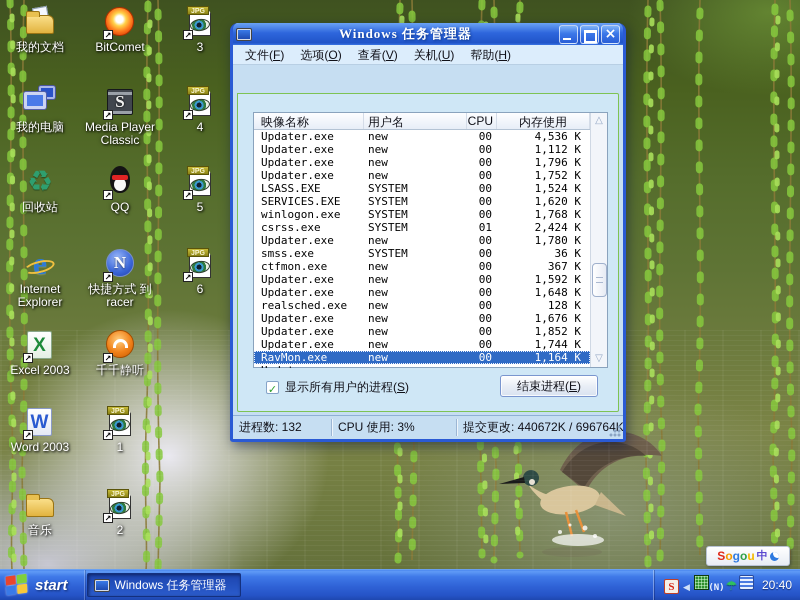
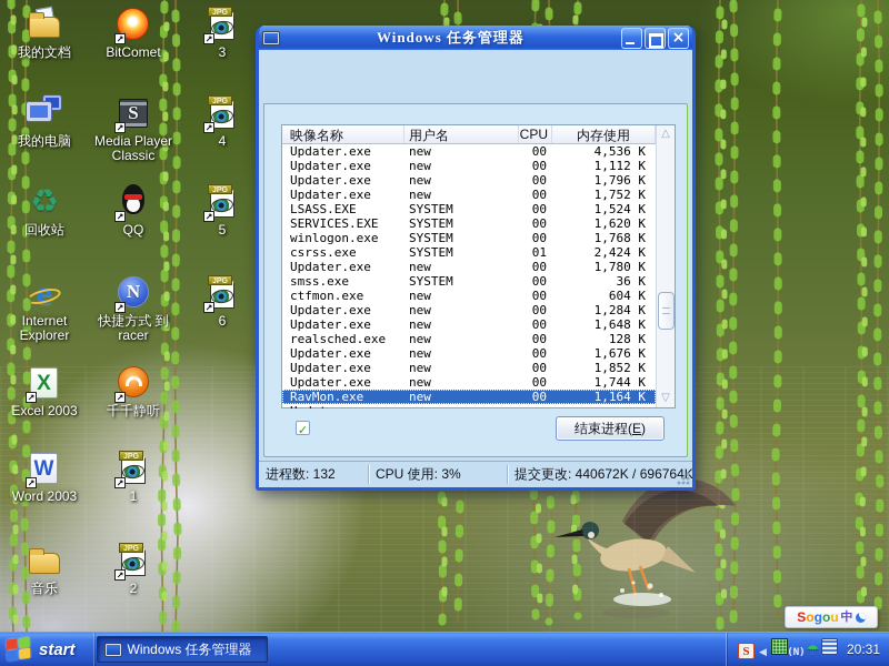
  我的文档
  ↗
  BitComet
  我的电脑
  S
  ↗
  Media Player
  Classic
  ♻
  回收站
  ↗
  QQ
  e
  Internet
  Explorer
  N
  ↗
  快捷方式 到
  racer
  X
  ↗
  Excel 2003
  ↗
  千千静听
  W
  ↗
  Word 2003
  ↗
  1
  音乐
  ↗
  2
  ↗
  3
  ↗
  4
  ↗
  5
  ↗
  6
  Sogou
  中
  Windows 任务管理器
- 文件(F)
- 选项(O)
- 查看(V)
- 关机(U)
- 帮助(H)
  映像名称
  用户名
  CPU
  内存使用
  Updater.exe
  new
  00
  4,536 K
  Updater.exe
  new
  00
  1,112 K
  Updater.exe
  new
  00
  1,796 K
  Updater.exe
  new
  00
  1,752 K
  LSASS.EXE
  SYSTEM
  00
  1,524 K
  SERVICES.EXE
  SYSTEM
  00
  1,620 K
  winlogon.exe
  SYSTEM
  00
  1,768 K
  csrss.exe
  SYSTEM
  01
  2,424 K
  Updater.exe
  new
  00
  1,780 K
  smss.exe
  SYSTEM
  00
  36 K
  ctfmon.exe
  new
  00
- 367 K
+ 604 K
  Updater.exe
  new
  00
- 1,592 K
+ 1,284 K
  Updater.exe
  new
  00
  1,648 K
  realsched.exe
  new
  00
  128 K
  Updater.exe
  new
  00
  1,676 K
  Updater.exe
  new
  00
  1,852 K
  Updater.exe
  new
  00
  1,744 K
  RavMon.exe
  new
  00
  1,164 K
- 显示所有用户的进程(S)
  结束进程(E)
  进程数: 132
  CPU 使用: 3%
  提交更改: 440672K / 69676
  start
  Windows 任务管理器
  S ◀ (N)☂
- 20:40
+ 20:31
